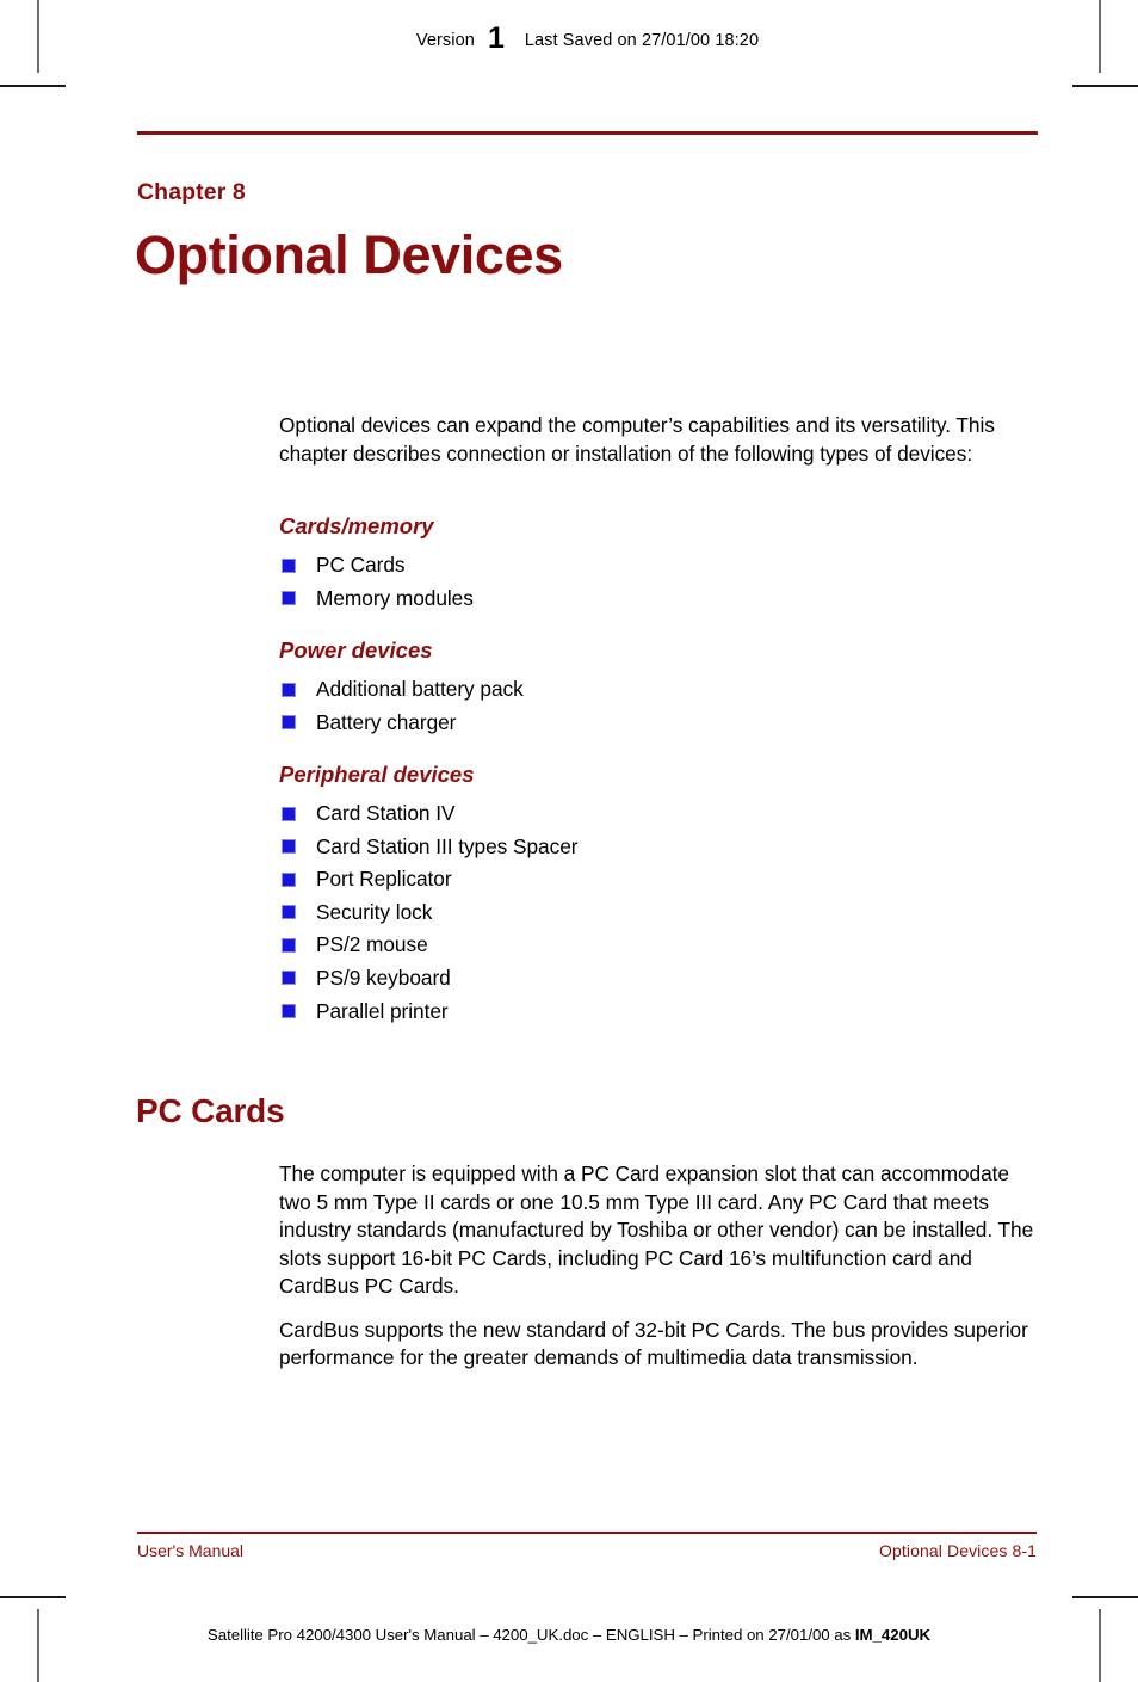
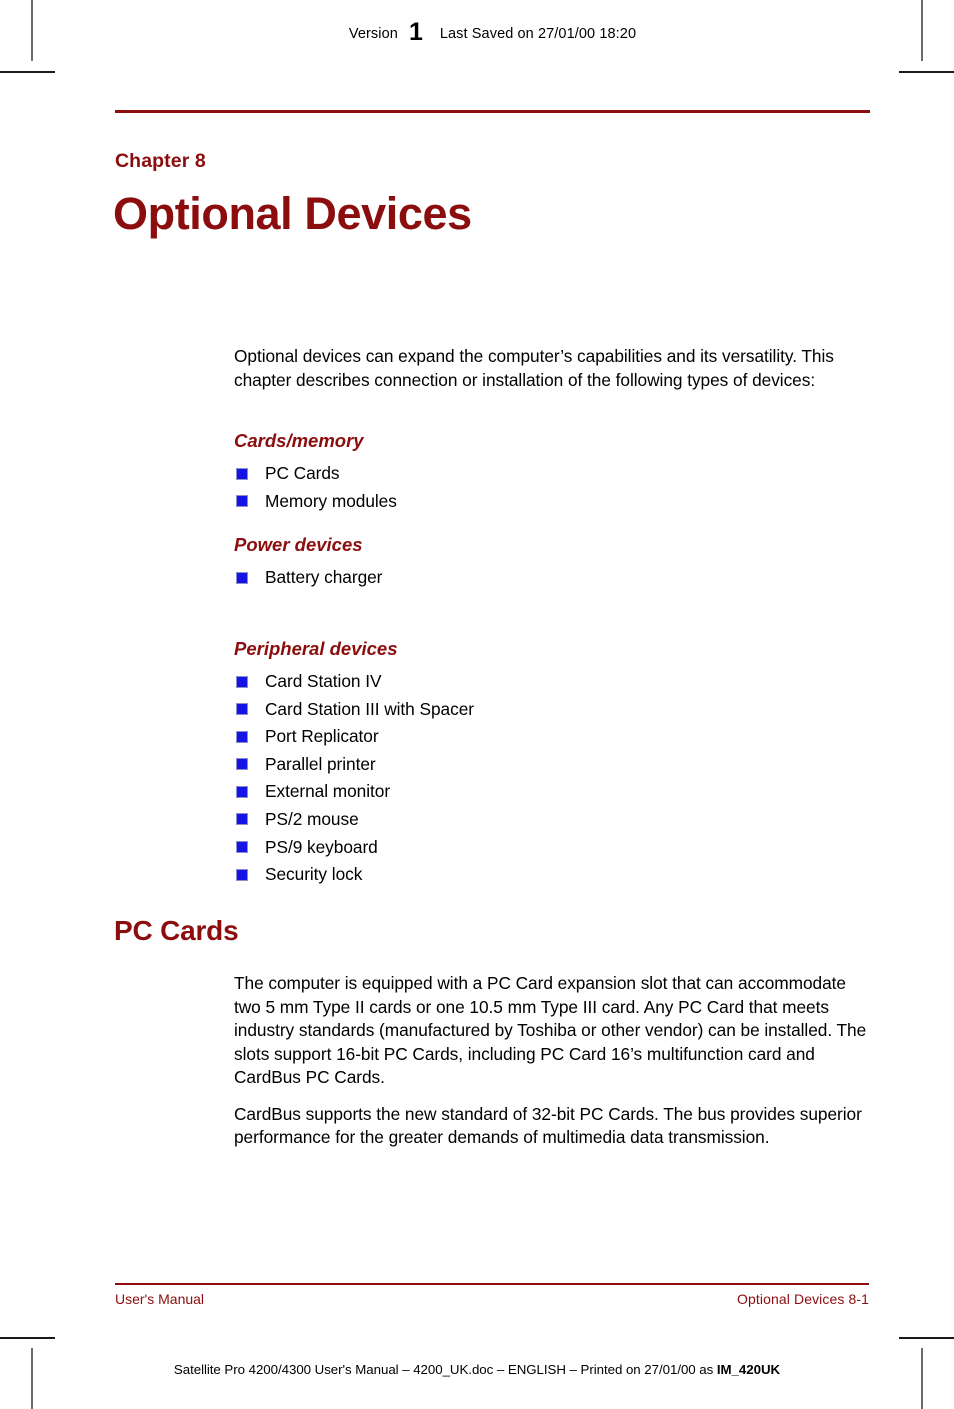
  Version
  1
  Last Saved on 27/01/00 18:20
  Chapter 8
  Optional Devices
  Optional devices can expand the computer’s capabilities and its versatility. This chapter describes connection or installation of the following types of devices:
  Cards/memory
  PC Cards
  Memory modules
  Power devices
- Additional battery pack
  Battery charger
  Peripheral devices
  Card Station IV
- Card Station III types Spacer
+ Card Station III with Spacer
  Port Replicator
- Security lock
+ Parallel printer
+ External monitor
  PS/2 mouse
  PS/9 keyboard
- Parallel printer
+ Security lock
  PC Cards
  The computer is equipped with a PC Card expansion slot that can accommodate two 5 mm Type II cards or one 10.5 mm Type III card. Any PC Card that meets industry standards (manufactured by Toshiba or other vendor) can be installed. The slots support 16-bit PC Cards, including PC Card 16’s multifunction card and CardBus PC Cards.
  CardBus supports the new standard of 32-bit PC Cards. The bus provides superior performance for the greater demands of multimedia data transmission.
  User's Manual
  Optional Devices 8-1
  Satellite Pro 4200/4300 User's Manual – 4200_UK.doc – ENGLISH – Printed on 27/01/00 as IM_420UK
